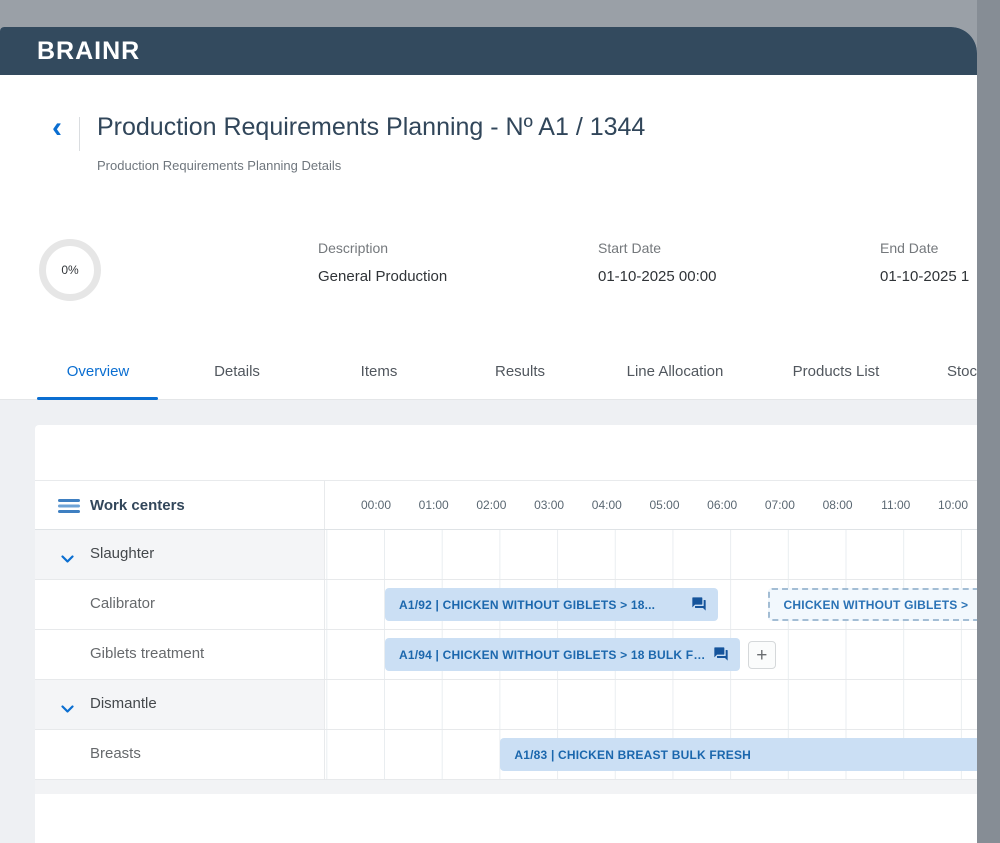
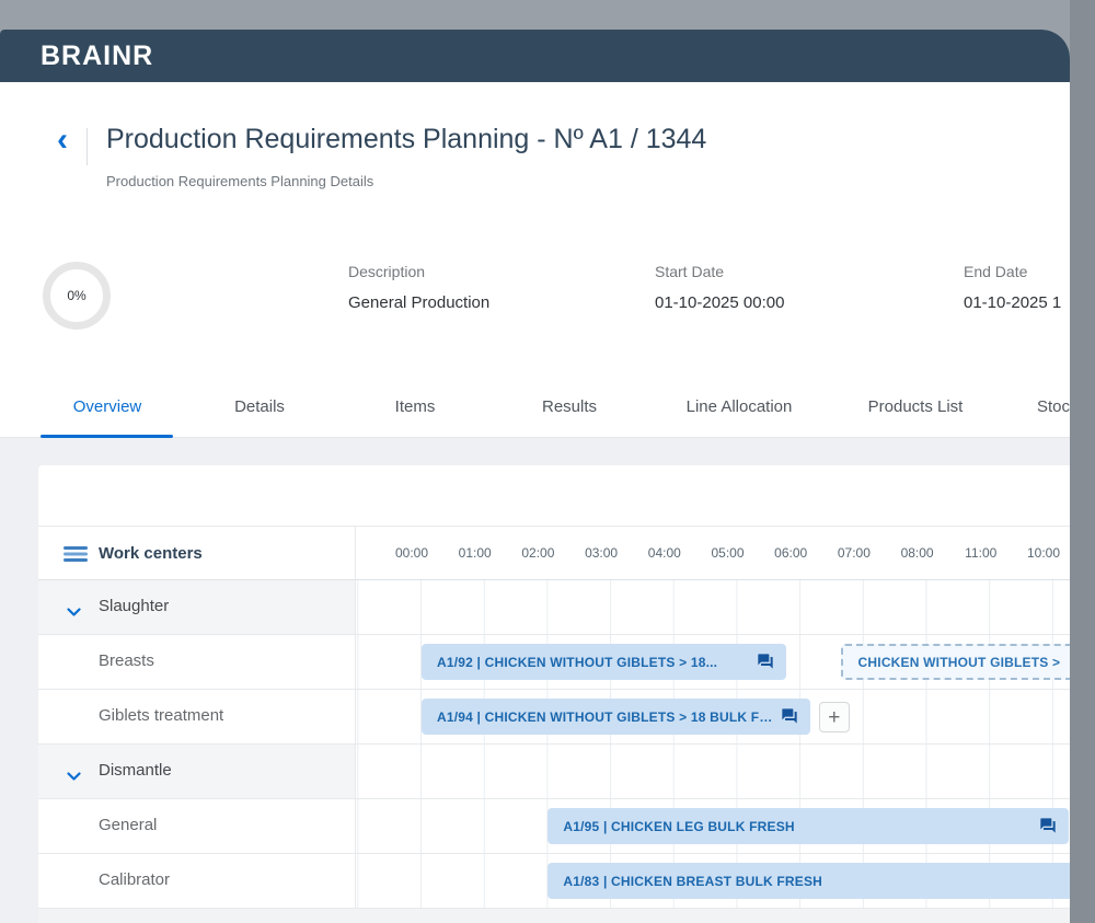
  BRAINR
  ‹
  Production Requirements Planning - Nº A1 / 1344
  Production Requirements Planning Details
  0%
  Description
  General Production
  Start Date
  01-10-2025 00:00
  End Date
  01-10-2025 1
  Overview
  Details
  Items
  Results
  Line Allocation
  Products List
  Stoc
  Work centers
  00:00
  01:00
  02:00
  03:00
  04:00
  05:00
  06:00
  07:00
  08:00
  11:00
  10:00
  Slaughter
- Calibrator
+ Breasts
  A1/92 | CHICKEN WITHOUT GIBLETS > 18...
  CHICKEN WITHOUT GIBLETS >
  Giblets treatment
  A1/94 | CHICKEN WITHOUT GIBLETS > 18 BULK FRE
  +
  Dismantle
+ General
+ A1/95 | CHICKEN LEG BULK FRESH
- Breasts
+ Calibrator
  A1/83 | CHICKEN BREAST BULK FRESH
